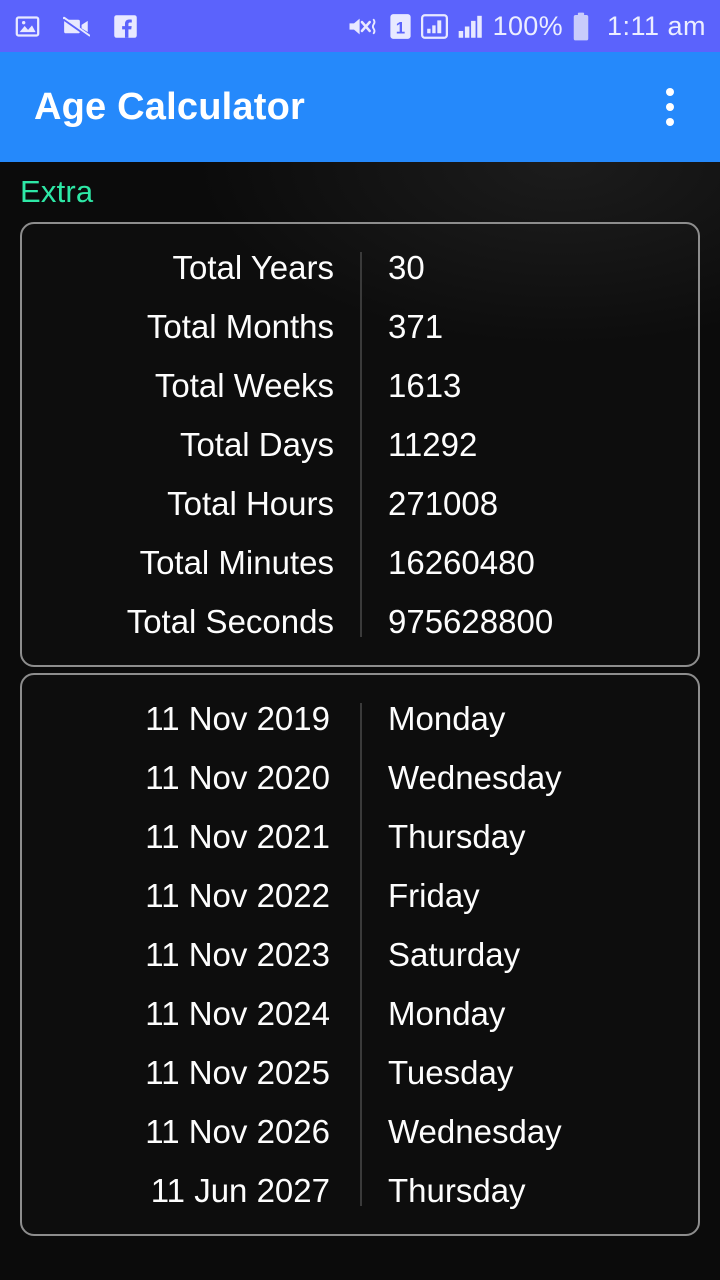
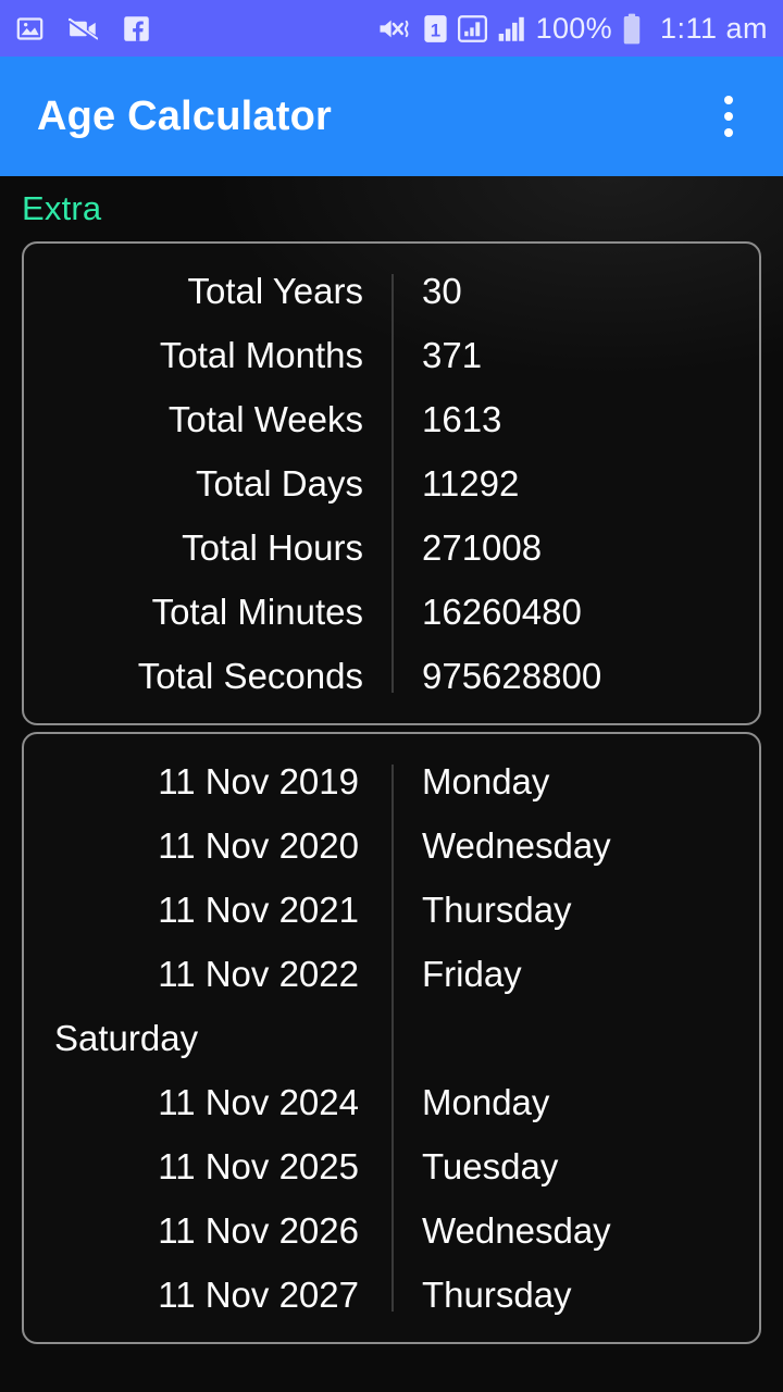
  1
  100%
  1:11 am
  Age Calculator
  Extra
  Total Years
  30
  Total Months
  371
  Total Weeks
  1613
  Total Days
  11292
  Total Hours
  271008
  Total Minutes
  16260480
  Total Seconds
  975628800
  11 Nov 2019
  Monday
  11 Nov 2020
  Wednesday
  11 Nov 2021
  Thursday
  11 Nov 2022
  Friday
- 11 Nov 2023
  Saturday
  11 Nov 2024
  Monday
  11 Nov 2025
  Tuesday
  11 Nov 2026
  Wednesday
- 11 Jun 2027
+ 11 Nov 2027
  Thursday
